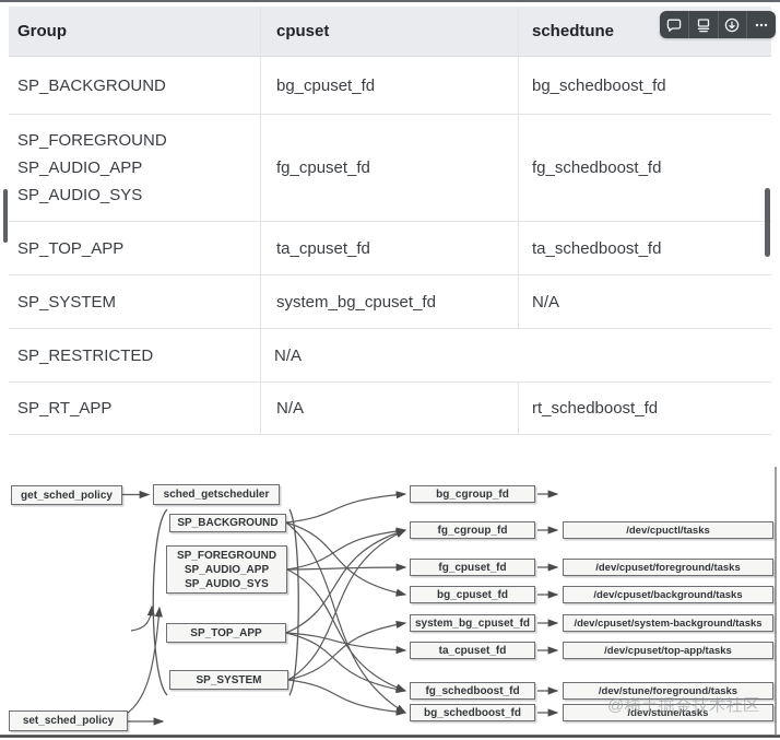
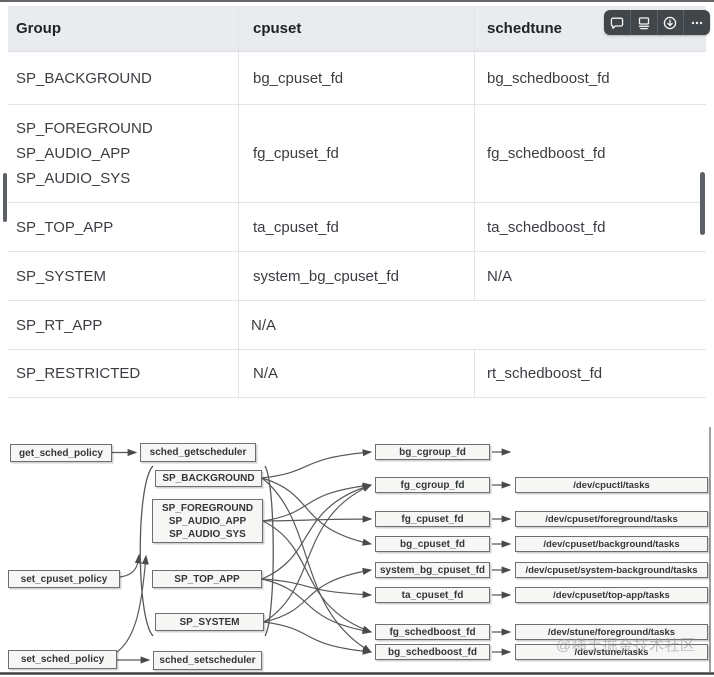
  Group
  cpuset
  schedtune
  SP_BACKGROUND
  bg_cpuset_fd
  bg_schedboost_fd
  SP_FOREGROUND
  SP_AUDIO_APP
  SP_AUDIO_SYS
  fg_cpuset_fd
  fg_schedboost_fd
  SP_TOP_APP
  ta_cpuset_fd
  ta_schedboost_fd
  SP_SYSTEM
  system_bg_cpuset_fd
  N/A
- SP_RESTRICTED
+ SP_RT_APP
  N/A
- SP_RT_APP
+ SP_RESTRICTED
  N/A
  rt_schedboost_fd
  get_sched_policy
+ set_cpuset_policy
  set_sched_policy
  sched_getscheduler
+ sched_setscheduler
  SP_BACKGROUND
  SP_FOREGROUND
  SP_AUDIO_APP
  SP_AUDIO_SYS
  SP_TOP_APP
  SP_SYSTEM
  bg_cgroup_fd
  fg_cgroup_fd
  fg_cpuset_fd
  bg_cpuset_fd
  system_bg_cpuset_fd
  ta_cpuset_fd
  fg_schedboost_fd
  bg_schedboost_fd
  /dev/cpuctl/tasks
  /dev/cpuset/foreground/tasks
  /dev/cpuset/background/tasks
  /dev/cpuset/system-background/tasks
  /dev/cpuset/top-app/tasks
  /dev/stune/foreground/tasks
  /dev/stune/tasks
  @稀土掘金技术社区
